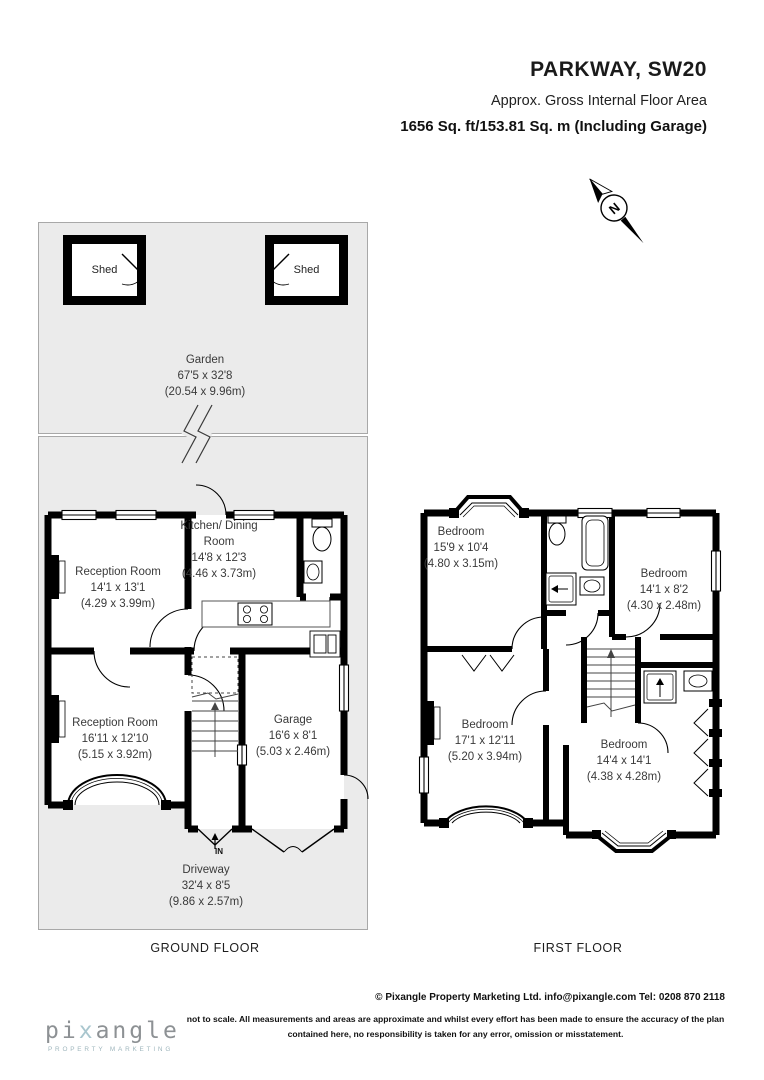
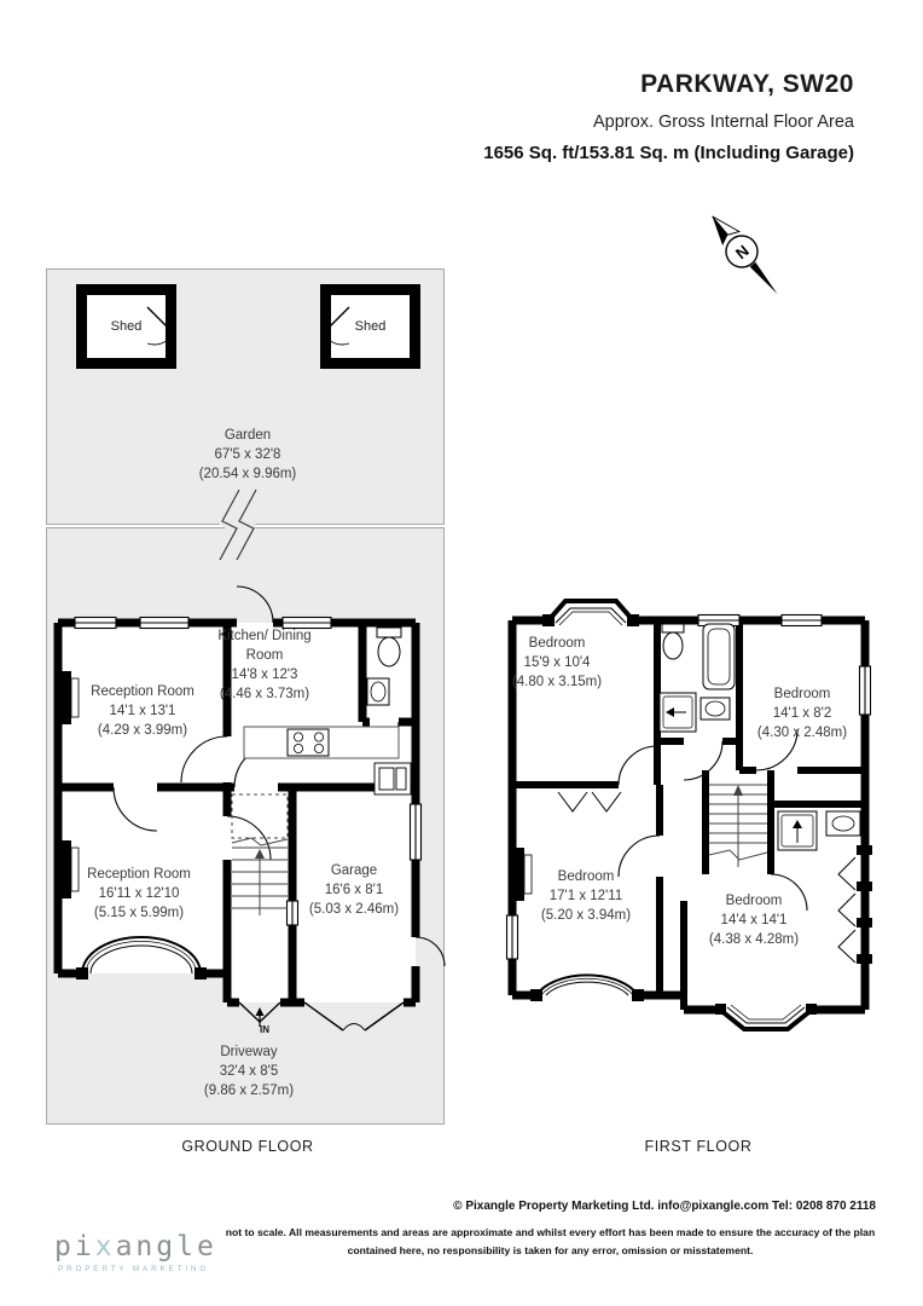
  PARKWAY, SW20
  Approx. Gross Internal Floor Area
  1656 Sq. ft/153.81 Sq. m (Including Garage)
  Shed
  Shed
  Garden
  67'5 x 32'8
  (20.54 x 9.96m)
  Reception Room
  14'1 x 13'1
  (4.29 x 3.99m)
  Kitchen/ Dining Room
  14'8 x 12'3
  (4.46 x 3.73m)
  Reception Room
  16'11 x 12'10
- (5.15 x 3.92m)
+ (5.15 x 5.99m)
  Garage
  16'6 x 8'1
  (5.03 x 2.46m)
  Driveway
  32'4 x 8'5
  (9.86 x 2.57m)
  IN
  GROUND FLOOR
  Bedroom
  15'9 x 10'4
  (4.80 x 3.15m)
  Bedroom
  14'1 x 8'2
  (4.30 x 2.48m)
  Bedroom
  17'1 x 12'11
  (5.20 x 3.94m)
  Bedroom
  14'4 x 14'1
  (4.38 x 4.28m)
  FIRST FLOOR
  pixangle
  © Pixangle Property Marketing Ltd. info@pixangle.com Tel: 0208 870 2118
  not to scale. All measurements and areas are approximate and whilst every effort has been made to ensure the accuracy of the plan
  contained here, no responsibility is taken for any error, omission or misstatement.
